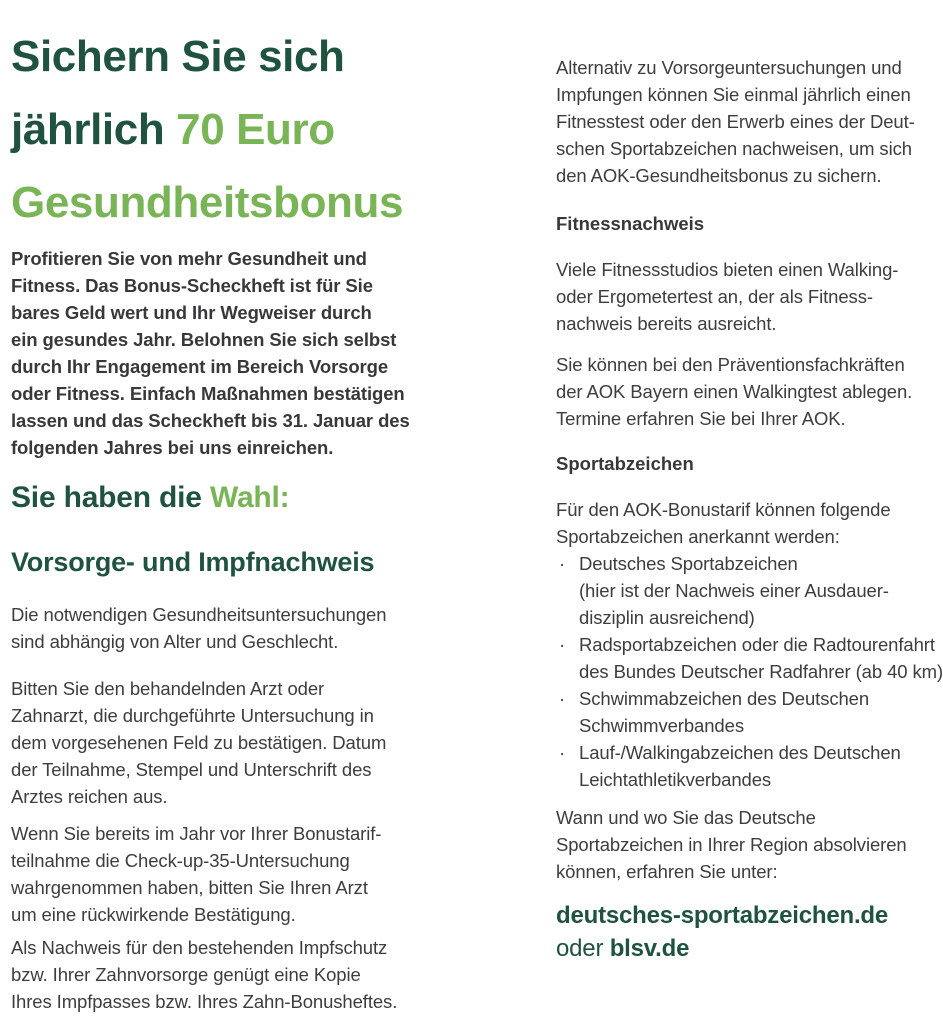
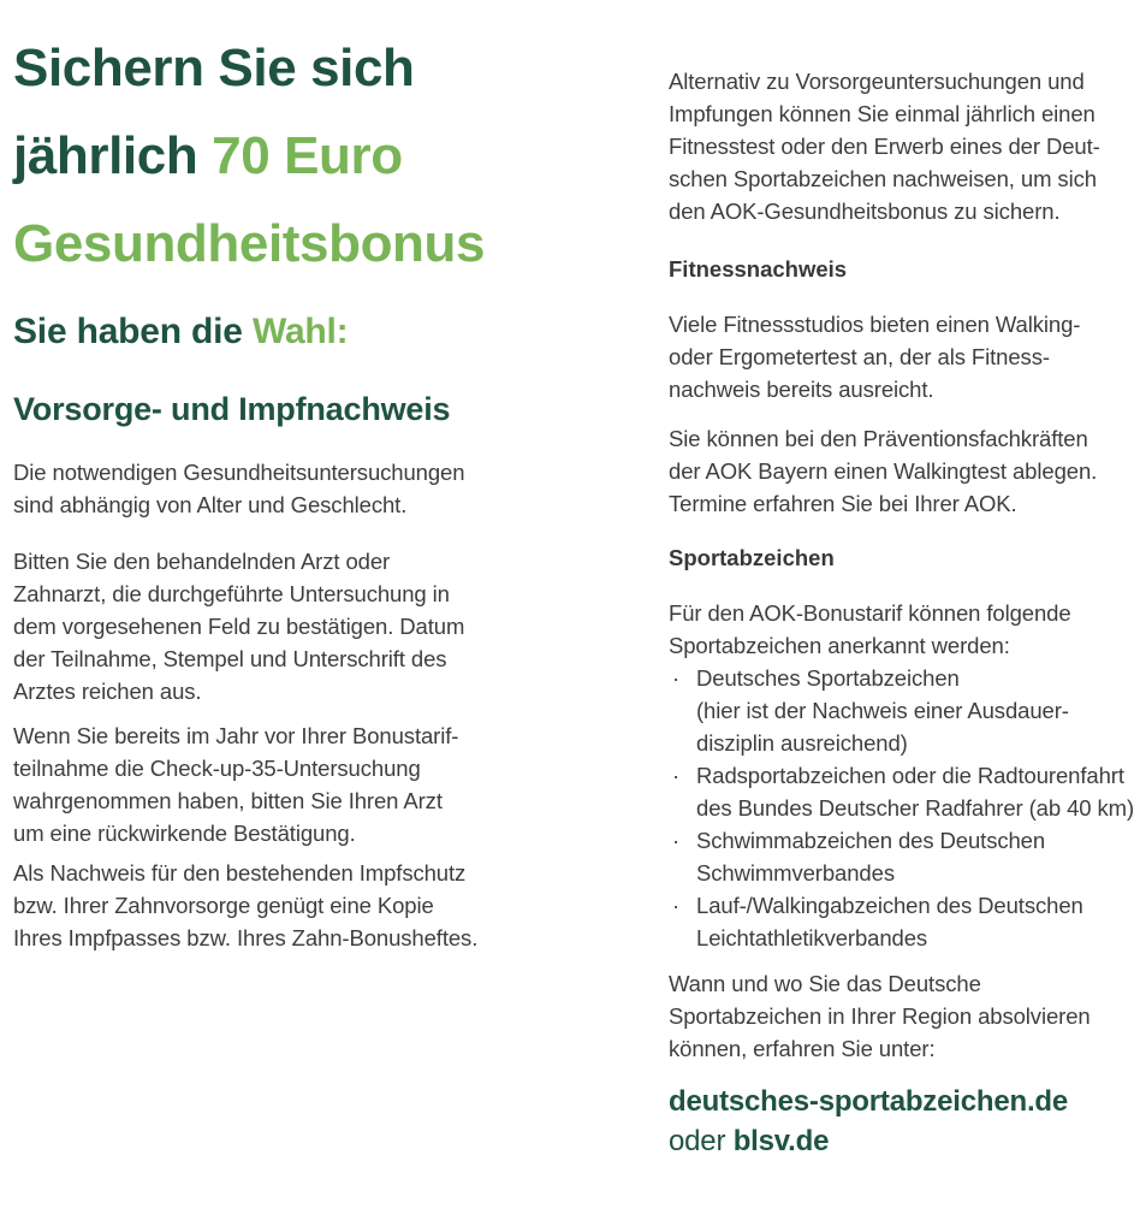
  Sichern Sie sich
  jährlich 70 Euro
  Gesundheitsbonus
- Profitieren Sie von mehr Gesundheit und
- Fitness. Das Bonus-Scheckheft ist für Sie
- bares Geld wert und Ihr Wegweiser durch
- ein gesundes Jahr. Belohnen Sie sich selbst
- durch Ihr Engagement im Bereich Vorsorge
- oder Fitness. Einfach Maßnahmen bestätigen
- lassen und das Scheckheft bis 31. Januar des
- folgenden Jahres bei uns einreichen.
  Sie haben die Wahl:
  Vorsorge- und Impfnachweis
  Die notwendigen Gesundheitsuntersuchungen
  sind abhängig von Alter und Geschlecht.
  Bitten Sie den behandelnden Arzt oder
  Zahnarzt, die durchgeführte Untersuchung in
  dem vorgesehenen Feld zu bestätigen. Datum
  der Teilnahme, Stempel und Unterschrift des
  Arztes reichen aus.
  Wenn Sie bereits im Jahr vor Ihrer Bonustarif-
  teilnahme die Check-up-35-Untersuchung
  wahrgenommen haben, bitten Sie Ihren Arzt
  um eine rückwirkende Bestätigung.
  Als Nachweis für den bestehenden Impfschutz
  bzw. Ihrer Zahnvorsorge genügt eine Kopie
  Ihres Impfpasses bzw. Ihres Zahn-Bonusheftes.
  Alternativ zu Vorsorgeuntersuchungen und
  Impfungen können Sie einmal jährlich einen
  Fitnesstest oder den Erwerb eines der Deut-
  schen Sportabzeichen nachweisen, um sich
  den AOK-Gesundheitsbonus zu sichern.
  Fitnessnachweis
  Viele Fitnessstudios bieten einen Walking-
  oder Ergometertest an, der als Fitness-
  nachweis bereits ausreicht.
  Sie können bei den Präventionsfachkräften
  der AOK Bayern einen Walkingtest ablegen.
  Termine erfahren Sie bei Ihrer AOK.
  Sportabzeichen
  Für den AOK-Bonustarif können folgende
  Sportabzeichen anerkannt werden:
  ·
  Deutsches Sportabzeichen
  (hier ist der Nachweis einer Ausdauer-
  disziplin ausreichend)
  ·
  Radsportabzeichen oder die Radtourenfahrt
  des Bundes Deutscher Radfahrer (ab 40 km)
  ·
  Schwimmabzeichen des Deutschen
  Schwimmverbandes
  ·
  Lauf-/Walkingabzeichen des Deutschen
  Leichtathletikverbandes
  Wann und wo Sie das Deutsche
  Sportabzeichen in Ihrer Region absolvieren
  können, erfahren Sie unter:
  deutsches-sportabzeichen.de
  oder blsv.de
